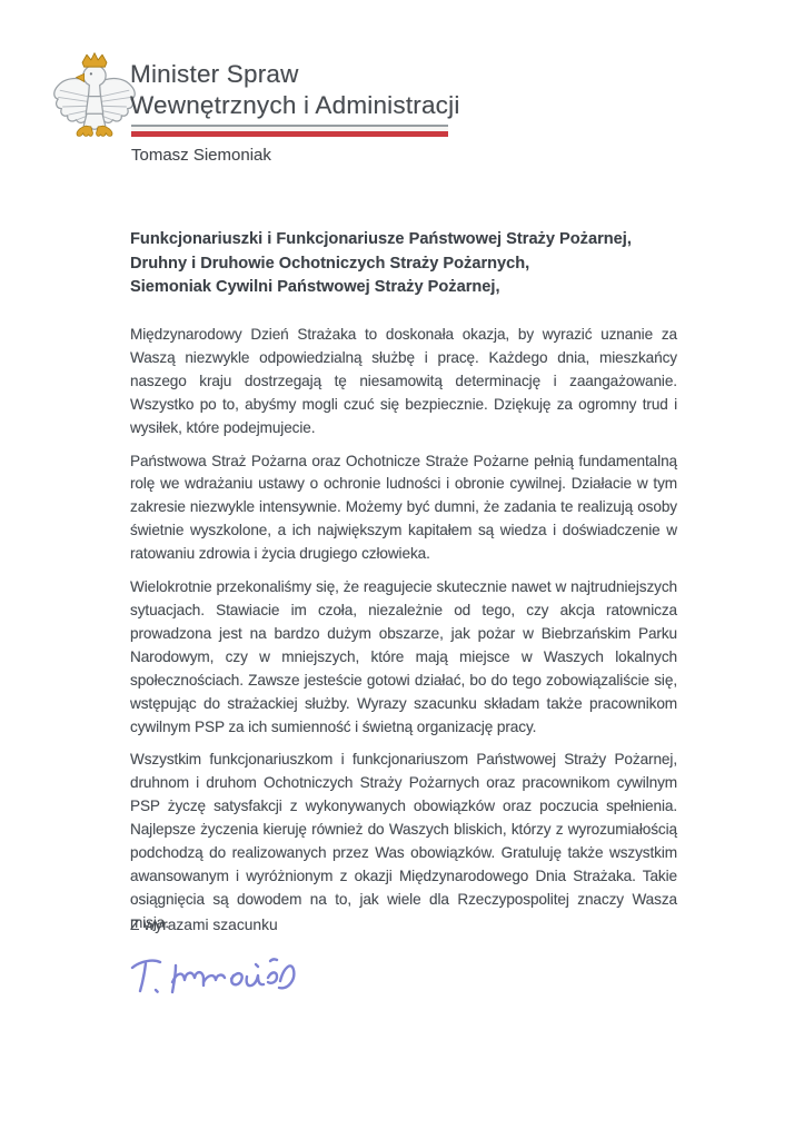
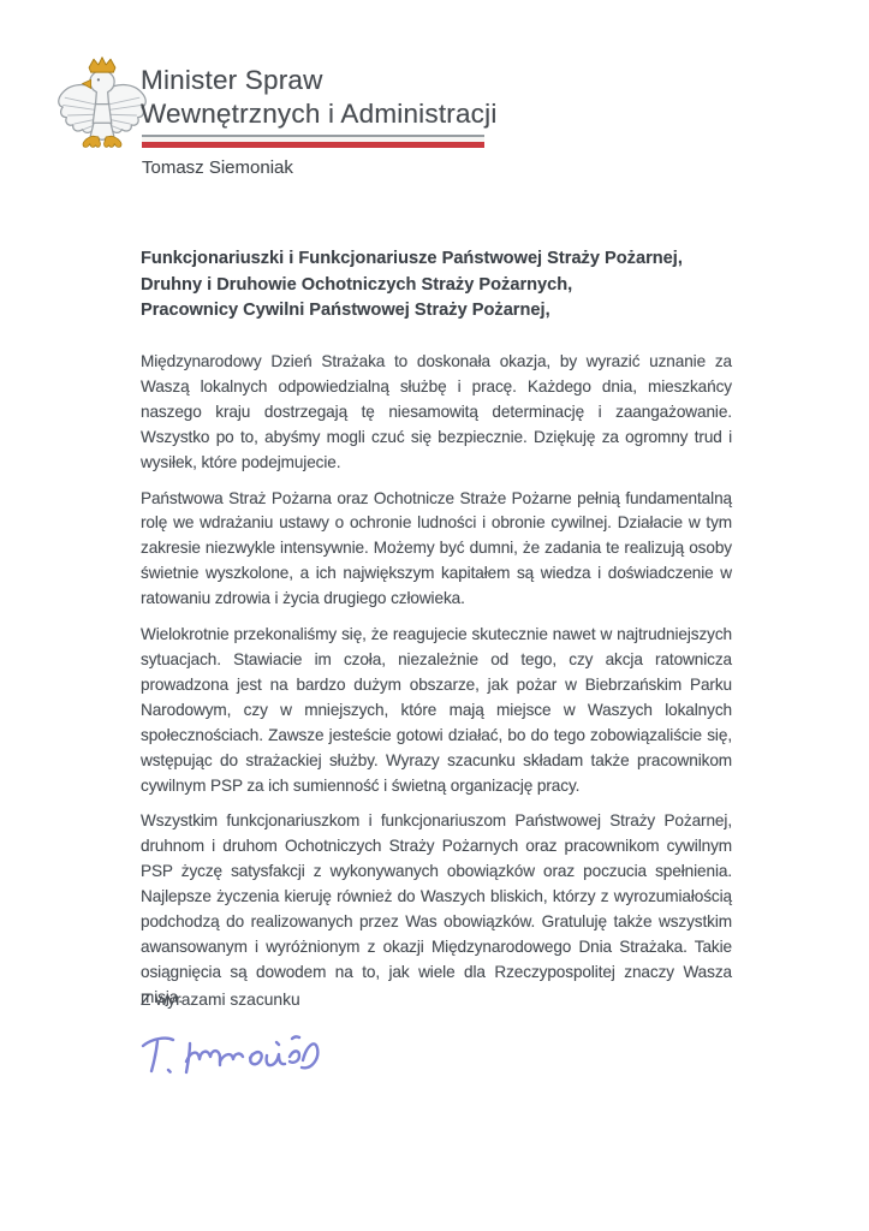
  Minister Spraw
  Wewnętrznych i Administracji
  Tomasz Siemoniak
  Funkcjonariuszki i Funkcjonariusze Państwowej Straży Pożarnej,
  Druhny i Druhowie Ochotniczych Straży Pożarnych,
- Siemoniak Cywilni Państwowej Straży Pożarnej,
+ Pracownicy Cywilni Państwowej Straży Pożarnej,
- Międzynarodowy Dzień Strażaka to doskonała okazja, by wyrazić uznanie za Waszą niezwykle odpowiedzialną służbę i pracę. Każdego dnia, mieszkańcy naszego kraju dostrzegają tę niesamowitą determinację i zaangażowanie. Wszystko po to, abyśmy mogli czuć się bezpiecznie. Dziękuję za ogromny trud i wysiłek, które podejmujecie.
+ Międzynarodowy Dzień Strażaka to doskonała okazja, by wyrazić uznanie za Waszą lokalnych odpowiedzialną służbę i pracę. Każdego dnia, mieszkańcy naszego kraju dostrzegają tę niesamowitą determinację i zaangażowanie. Wszystko po to, abyśmy mogli czuć się bezpiecznie. Dziękuję za ogromny trud i wysiłek, które podejmujecie.
  Państwowa Straż Pożarna oraz Ochotnicze Straże Pożarne pełnią fundamentalną rolę we wdrażaniu ustawy o ochronie ludności i obronie cywilnej. Działacie w tym zakresie niezwykle intensywnie. Możemy być dumni, że zadania te realizują osoby świetnie wyszkolone, a ich największym kapitałem są wiedza i doświadczenie w ratowaniu zdrowia i życia drugiego człowieka.
  Wielokrotnie przekonaliśmy się, że reagujecie skutecznie nawet w najtrudniejszych sytuacjach. Stawiacie im czoła, niezależnie od tego, czy akcja ratownicza prowadzona jest na bardzo dużym obszarze, jak pożar w Biebrzańskim Parku Narodowym, czy w mniejszych, które mają miejsce w Waszych lokalnych społecznościach. Zawsze jesteście gotowi działać, bo do tego zobowiązaliście się, wstępując do strażackiej służby. Wyrazy szacunku składam także pracownikom cywilnym PSP za ich sumienność i świetną organizację pracy.
  Wszystkim funkcjonariuszkom i funkcjonariuszom Państwowej Straży Pożarnej, druhnom i druhom Ochotniczych Straży Pożarnych oraz pracownikom cywilnym PSP życzę satysfakcji z wykonywanych obowiązków oraz poczucia spełnienia. Najlepsze życzenia kieruję również do Waszych bliskich, którzy z wyrozumiałością podchodzą do realizowanych przez Was obowiązków. Gratuluję także wszystkim awansowanym i wyróżnionym z okazji Międzynarodowego Dnia Strażaka. Takie osiągnięcia są dowodem na to, jak wiele dla Rzeczypospolitej znaczy Wasza misja.
  Z wyrazami szacunku
